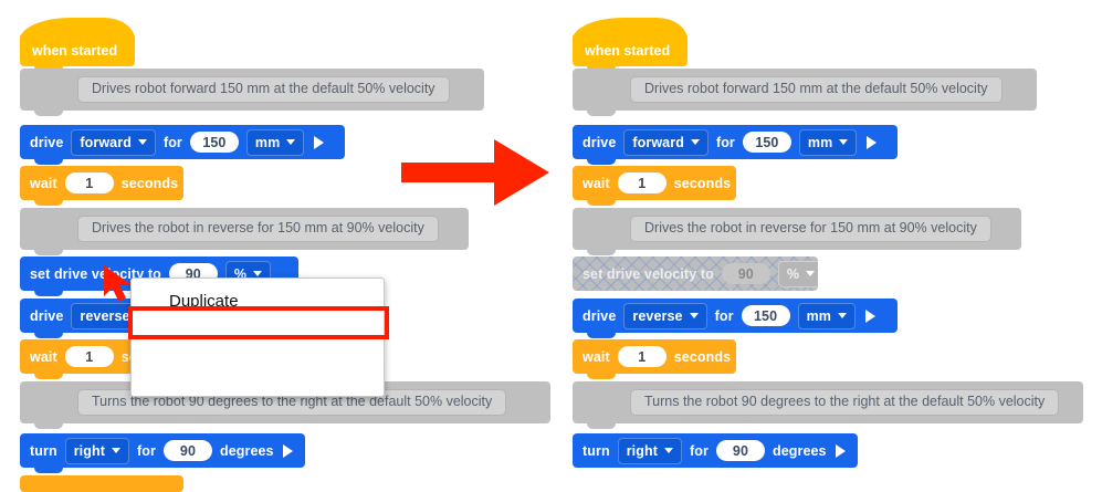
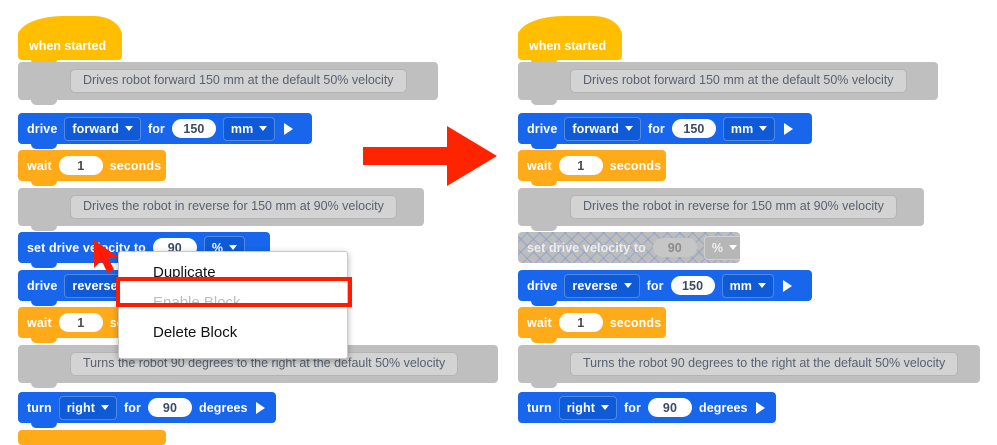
  when started
  Drives robot forward 150 mm at the default 50% velocity
  drive
  forward
  for
  150
  mm
  wait
  1
  seconds
  Drives the robot in reverse for 150 mm at 90% velocity
  set drive vecity to
  90
  %
  drive
  reverse
  wait
  1
  Turns the robot 90 degrees to the right at the default 50% velocity
  turn
  right
  for
  90
  degrees
  Duplicate
+ Enable Block
+ Delete Block
  when started
  Drives robot forward 150 mm at the default 50% velocity
  drive
  forward
  for
  150
  mm
  wait
  1
  seconds
  Drives the robot in reverse for 150 mm at 90% velocity
  set drive velocity to
  90
  %
  drive
  reverse
  for
  150
  mm
  wait
  1
  seconds
  Turns the robot 90 degrees to the right at the default 50% velocity
  turn
  right
  for
  90
  degrees
